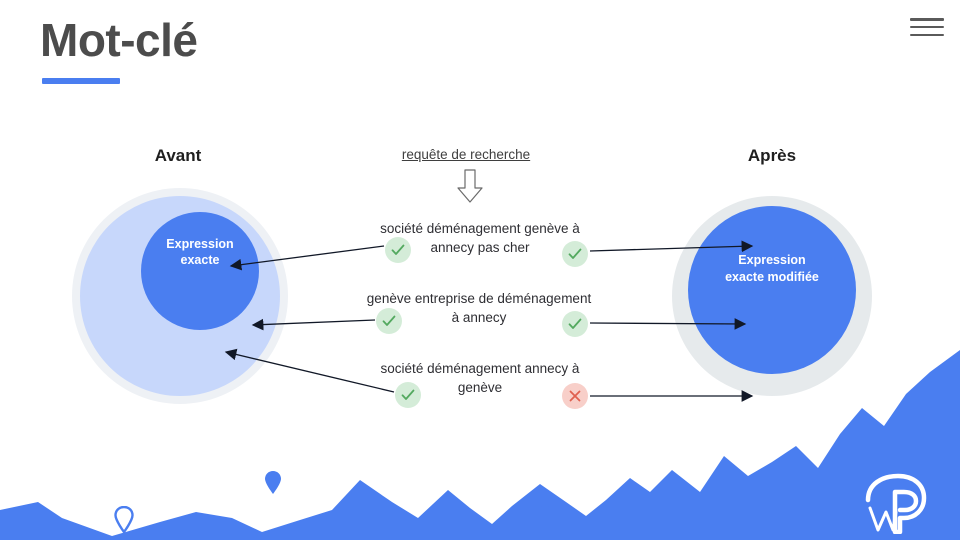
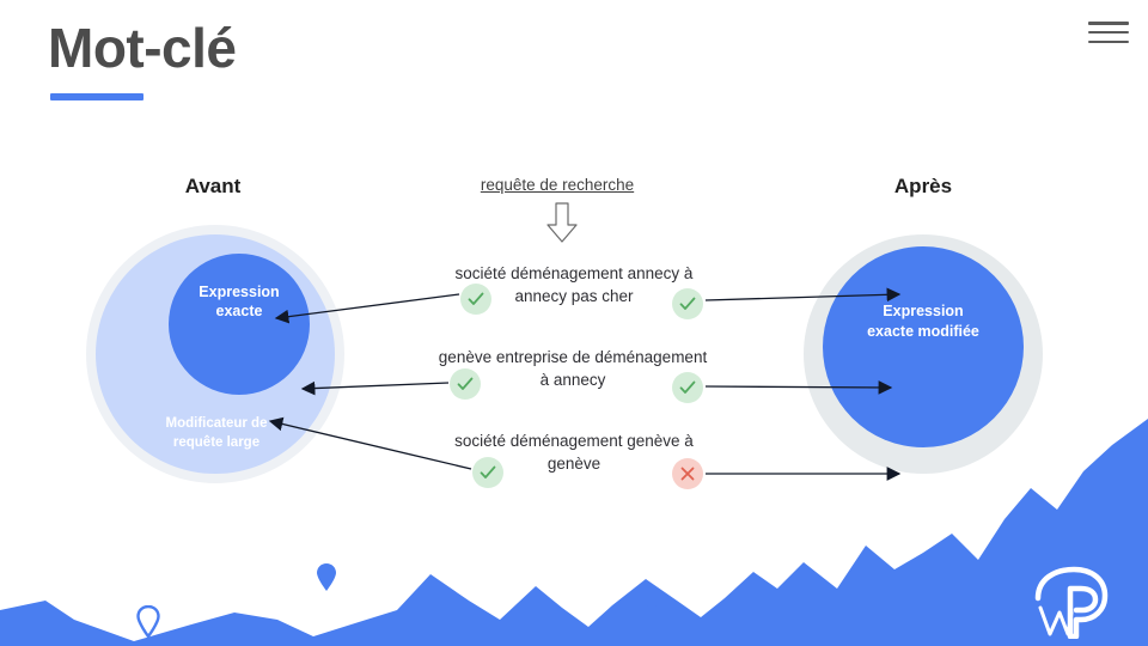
  Mot-clé
  Avant
  requête de recherche
  Après
  Expression
  exacte
+ Modificateur de
+ requête large
  Expression
  exacte modifiée
- société déménagement genève à
+ société déménagement annecy à
  annecy pas cher
  genève entreprise de déménagement
  à annecy
- société déménagement annecy à
+ société déménagement genève à
  genève
